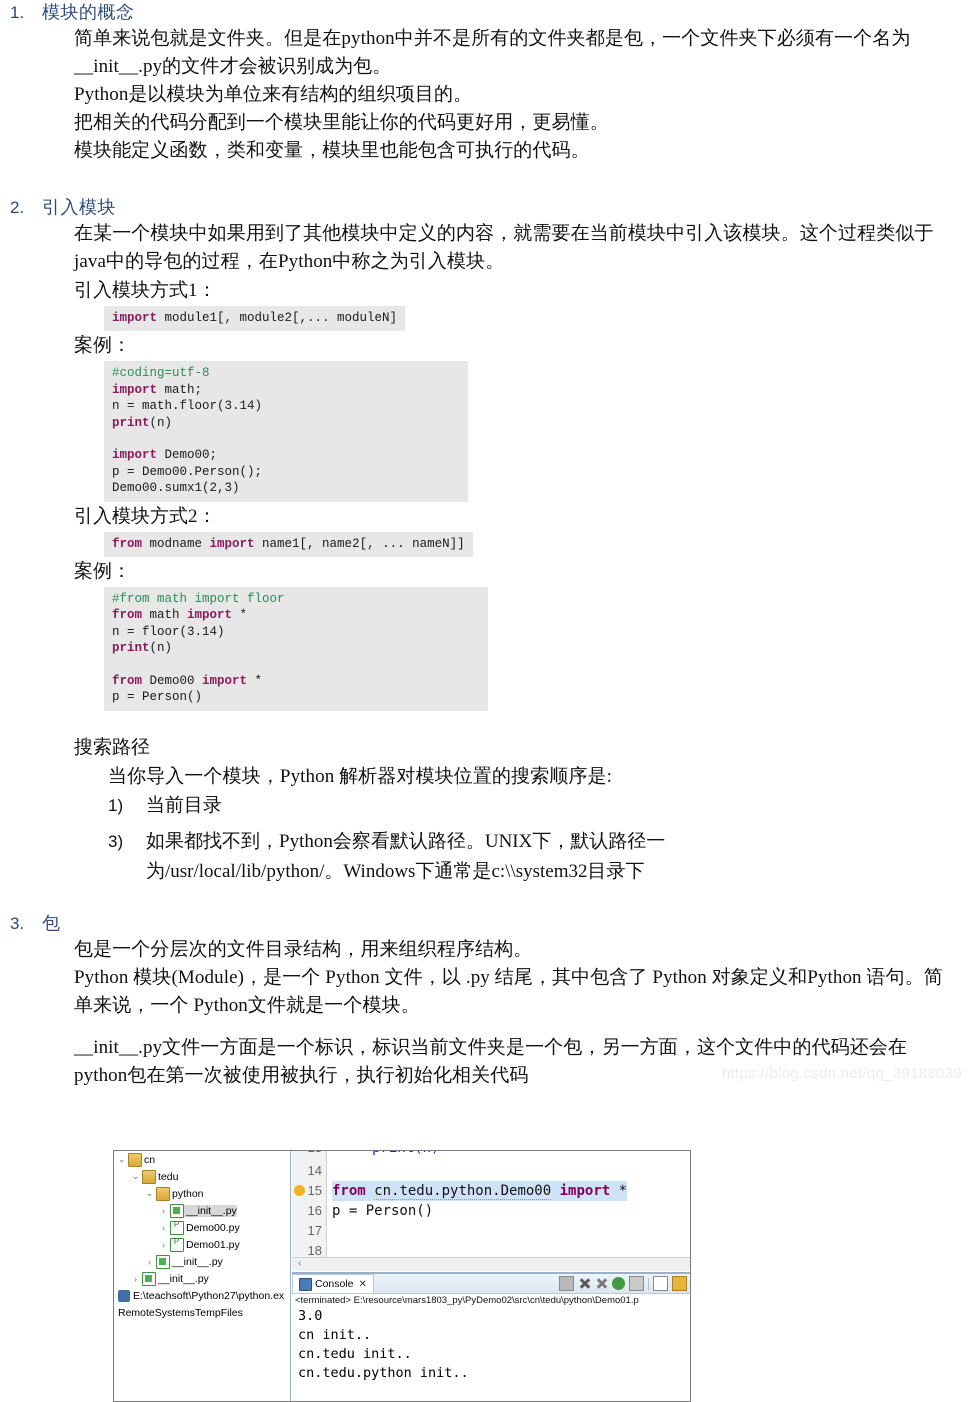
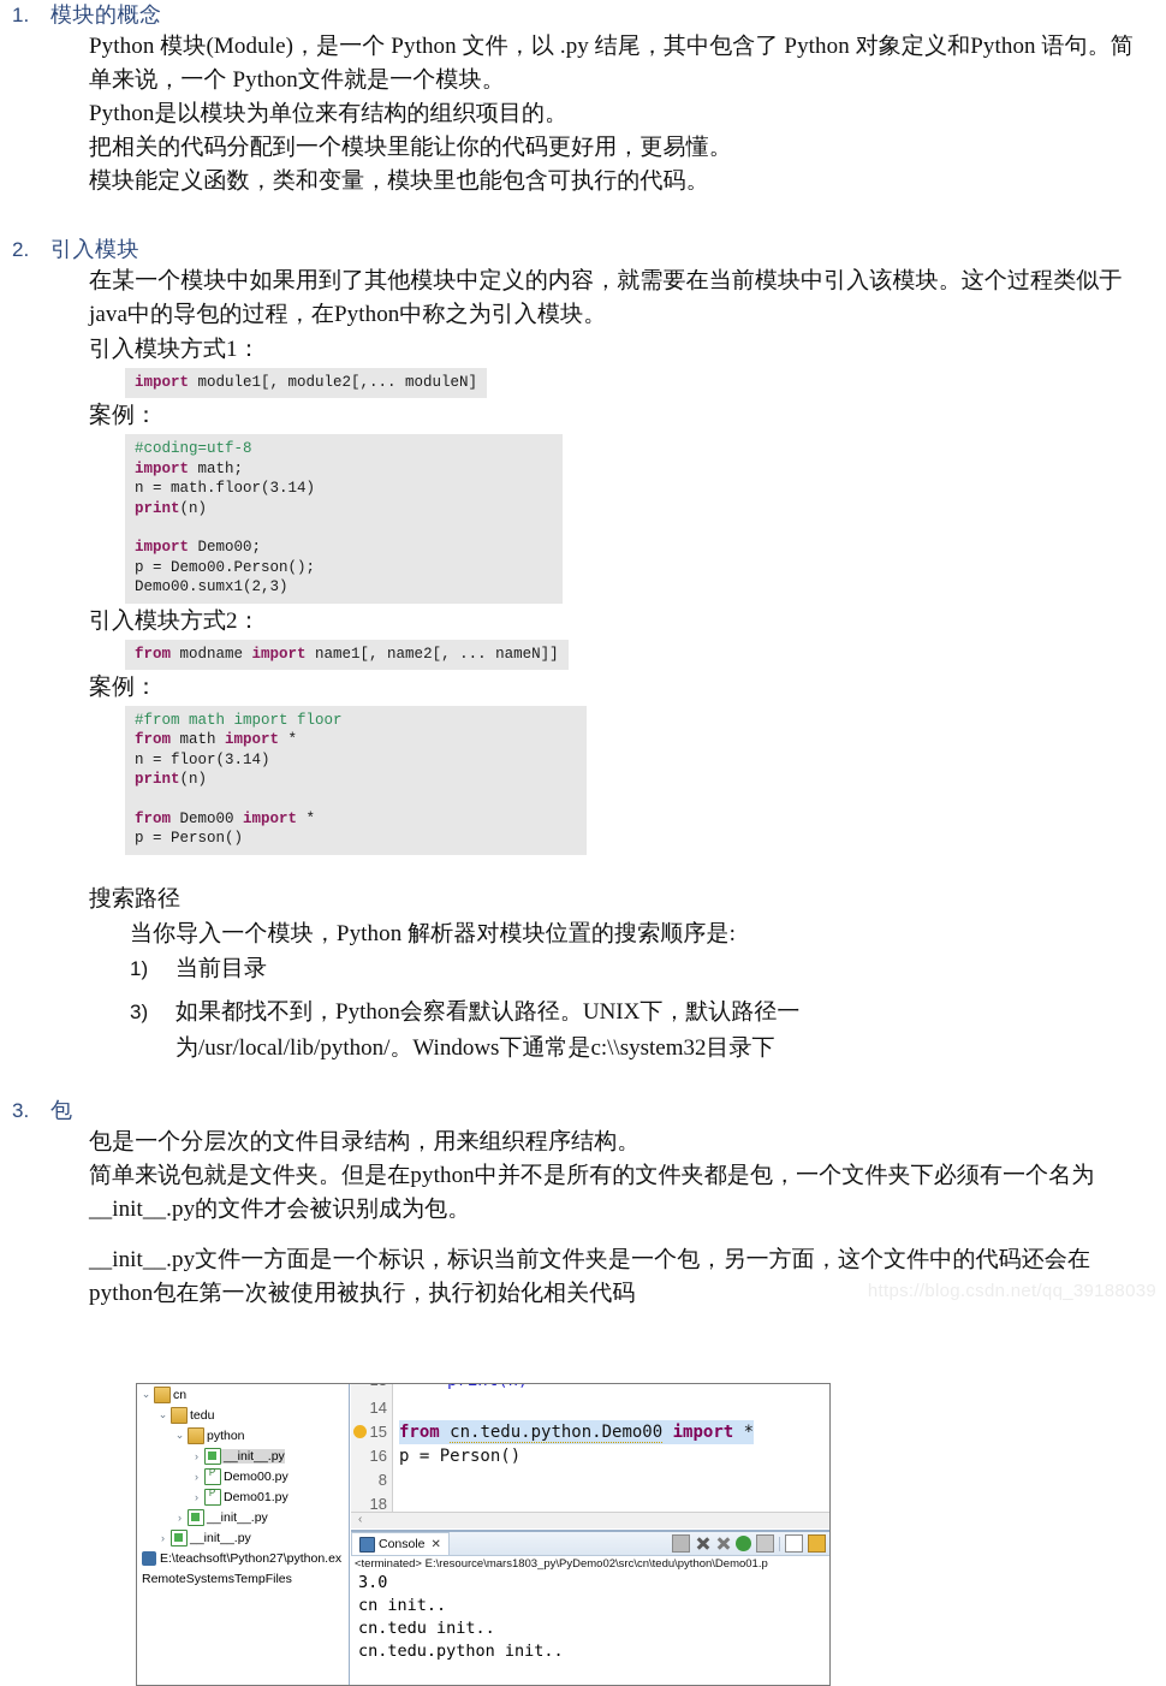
  1.
  模块的概念
- 简单来说包就是文件夹。但是在python中并不是所有的文件夹都是包，一个文件夹下必须有一个名为__init__.py的文件才会被识别成为包。
+ Python 模块(Module)，是一个 Python 文件，以 .py 结尾，其中包含了 Python 对象定义和Python 语句。简单来说，一个 Python文件就是一个模块。
  Python是以模块为单位来有结构的组织项目的。
  把相关的代码分配到一个模块里能让你的代码更好用，更易懂。
  模块能定义函数，类和变量，模块里也能包含可执行的代码。
  2.
  引入模块
  在某一个模块中如果用到了其他模块中定义的内容，就需要在当前模块中引入该模块。这个过程类似于java中的导包的过程，在Python中称之为引入模块。
  引入模块方式1：
  import module1[, module2[,... moduleN]
  案例：
  #coding=utf-8 import math; n = math.floor(3.14) print(n) import Demo00; p = Demo00.Person(); Demo00.sumx1(2,3)
  引入模块方式2：
  from modname import name1[, name2[, ... nameN]]
  案例：
  #from math import floor from math import * n = floor(3.14) print(n) from Demo00 import * p = Person()
  搜索路径
  当你导入一个模块，Python 解析器对模块位置的搜索顺序是:
  1)
  当前目录
  3)
  如果都找不到，Python会察看默认路径。UNIX下，默认路径一为/usr/local/lib/python/。Windows下通常是c:\\system32目录下
  3.
  包
  包是一个分层次的文件目录结构，用来组织程序结构。
- Python 模块(Module)，是一个 Python 文件，以 .py 结尾，其中包含了 Python 对象定义和Python 语句。简单来说，一个 Python文件就是一个模块。
+ 简单来说包就是文件夹。但是在python中并不是所有的文件夹都是包，一个文件夹下必须有一个名为__init__.py的文件才会被识别成为包。
  __init__.py文件一方面是一个标识，标识当前文件夹是一个包，另一方面，这个文件中的代码还会在python包在第一次被使用被执行，执行初始化相关代码
  ⌄
  cn
  ⌄
  tedu
  ⌄
  python
  ›
  __init__.py
  ›
  Demo00.py
  ›
  Demo01.py
  ›
  __init__.py
  ›
  __init__.py
  E:\teachsoft\Python27\python.ex
  RemoteSystemsTempFiles
  14
  15
  from cn.tedu.python.Demo00 import *
  16
  p = Person()
- 17
+ 8
  18
  ‹
  Console
  ✕
  <terminated> E:\resource\mars1803_py\PyDemo02\src\cn\tedu\python\Demo01.p
  3.0
  cn init..
  cn.tedu init..
  cn.tedu.python init..
